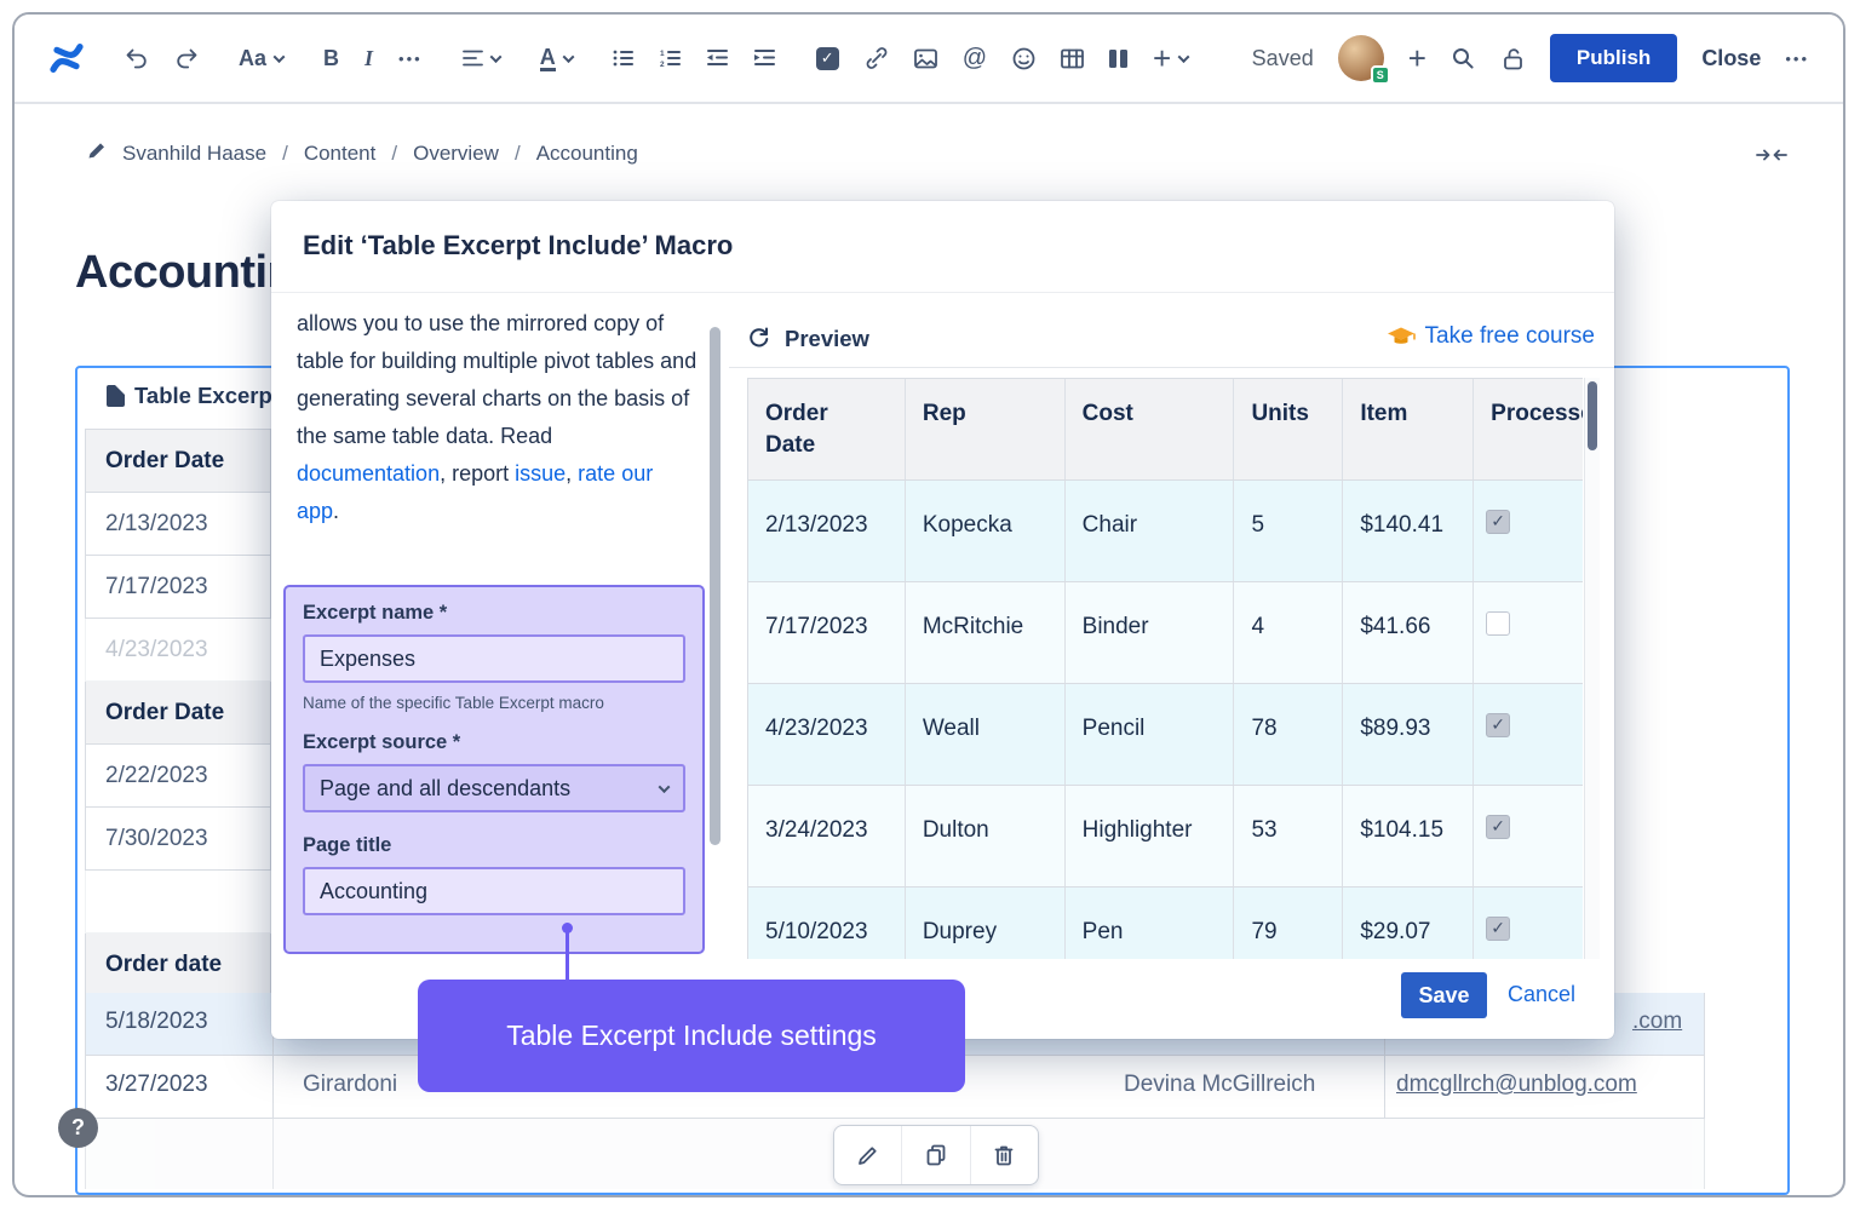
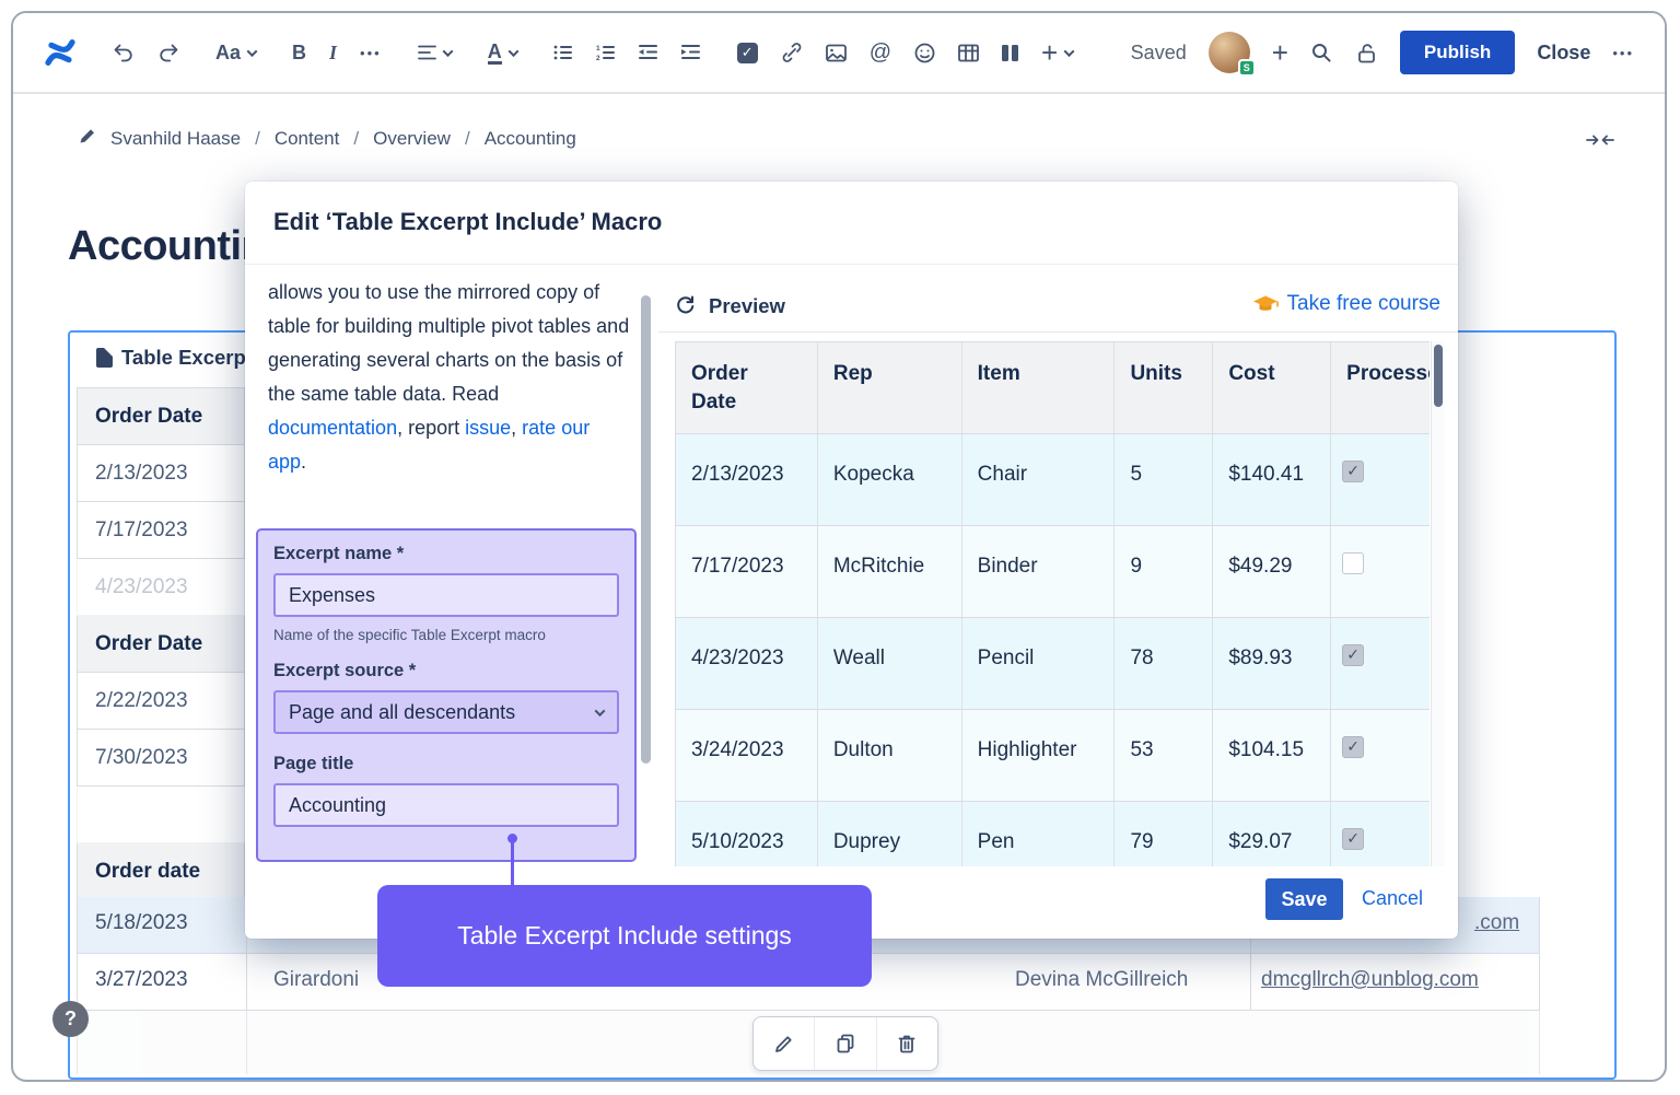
  Aa
  B
  I
  •••
  A
  ✓
  @
  +
  Saved
  S
  +
  Publish
  Close
  •••
  Svanhild Haase
  /
  Content
  /
  Overview
  /
  Accounting
  Accounti
  Table Excerp
  Order Date
  2/13/2023
  7/17/2023
  4/23/2023
  Order Date
  2/22/2023
  7/30/2023
  Order date
  5/18/2023
  .com
  3/27/2023
  Girardoni
  Devina McGillreich
  dmcgllrch@unblog.com
  ?
  Edit ‘Table Excerpt Include’ Macro
  allows you to use the mirrored copy of table for building multiple pivot tables and generating several charts on the basis of the same table data. Read documentation, report issue, rate our app.
  Excerpt name *
  Expenses
  Name of the specific Table Excerpt macro
  Excerpt source *
  Page and all descendants
  Page title
  Accounting
  Preview
  Take free course
  Order Date
  Rep
- Cost
+ Item
  Units
- Item
+ Cost
  Process
  2/13/2023
  Kopecka
  Chair
  5
  $140.41
  7/17/2023
  McRitchie
  Binder
- 4
+ 9
- $41.66
+ $49.29
  4/23/2023
  Weall
  Pencil
  78
  $89.93
  3/24/2023
  Dulton
  Highlighter
  53
  $104.15
  5/10/2023
  Duprey
  Pen
  79
  $29.07
  Save
  Cancel
  Table Excerpt Include settings
